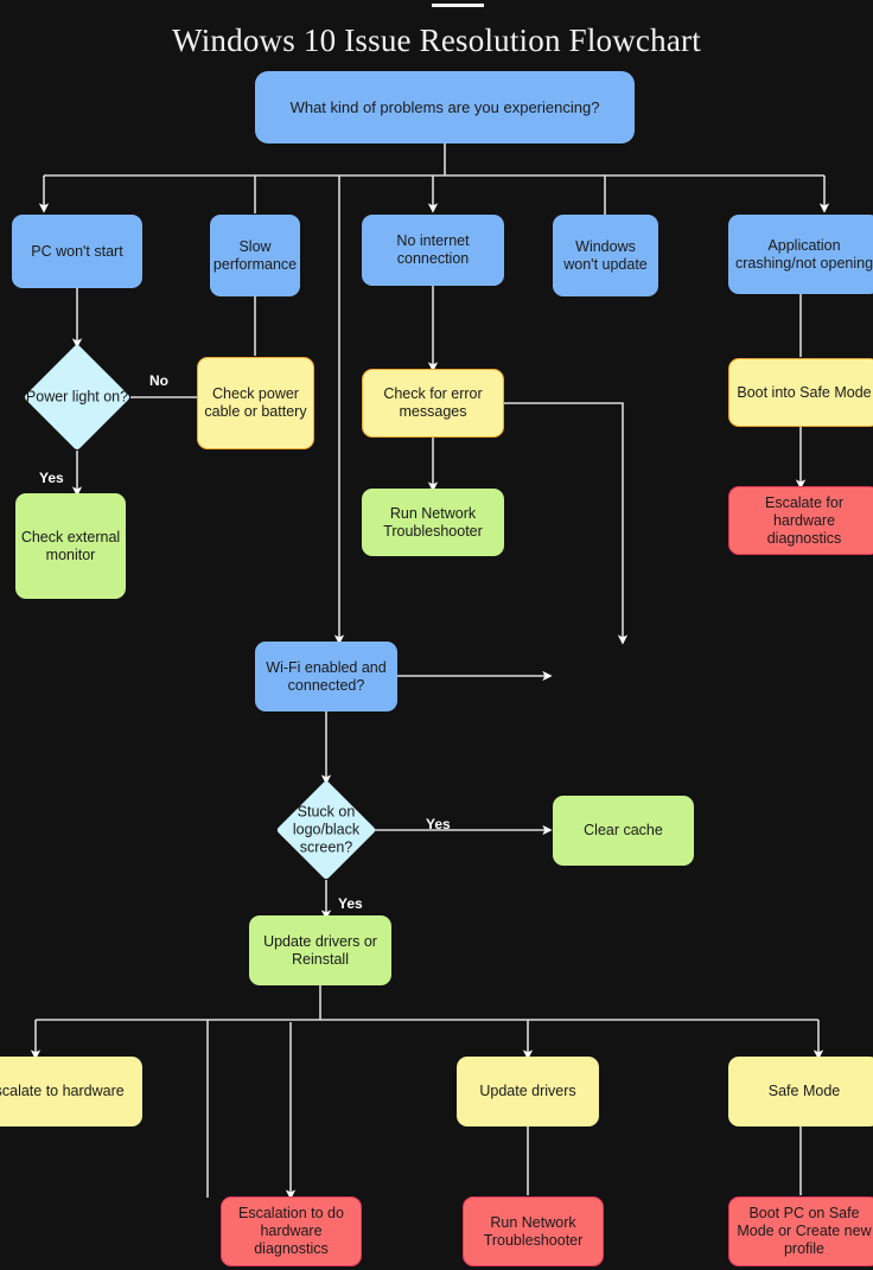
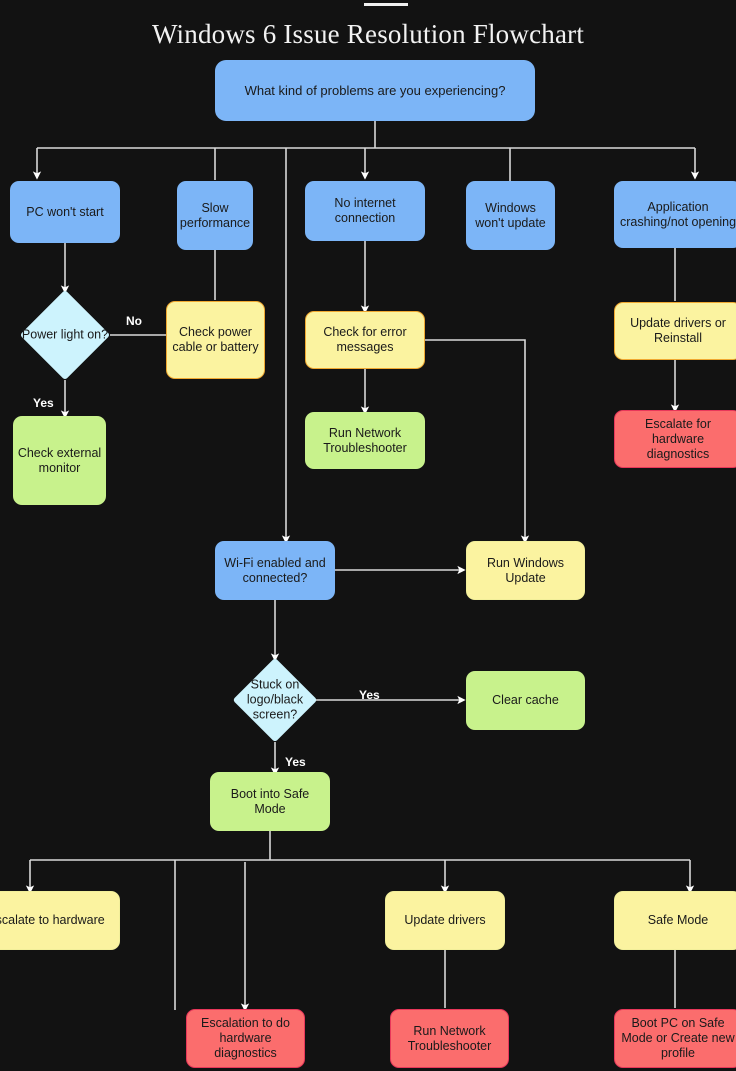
- Windows 10 Issue Resolution Flowchart
+ Windows 6 Issue Resolution Flowchart
  What kind of problems are you experiencing?
  PC won't start
  Slow performance
  No internet connection
  Windows won't update
  Application crashing/not opening
  Power light on?
  No
  Yes
  Check power cable or battery
  Check external monitor
  Check for error messages
  Run Network Troubleshooter
- Boot into Safe Mode
+ Update drivers or Reinstall
  Escalate for hardware diagnostics
  Wi-Fi enabled and connected?
+ Run Windows Update
  Stuck on
  logo/black
  screen?
  Yes
  Yes
  Clear cache
- Update drivers or Reinstall
+ Boot into Safe Mode
  calate to hardware
  Escalation to do hardware diagnostics
  Update drivers
  Run Network Troubleshooter
  Safe Mode
  Boot PC on Safe Mode or Create new profile
